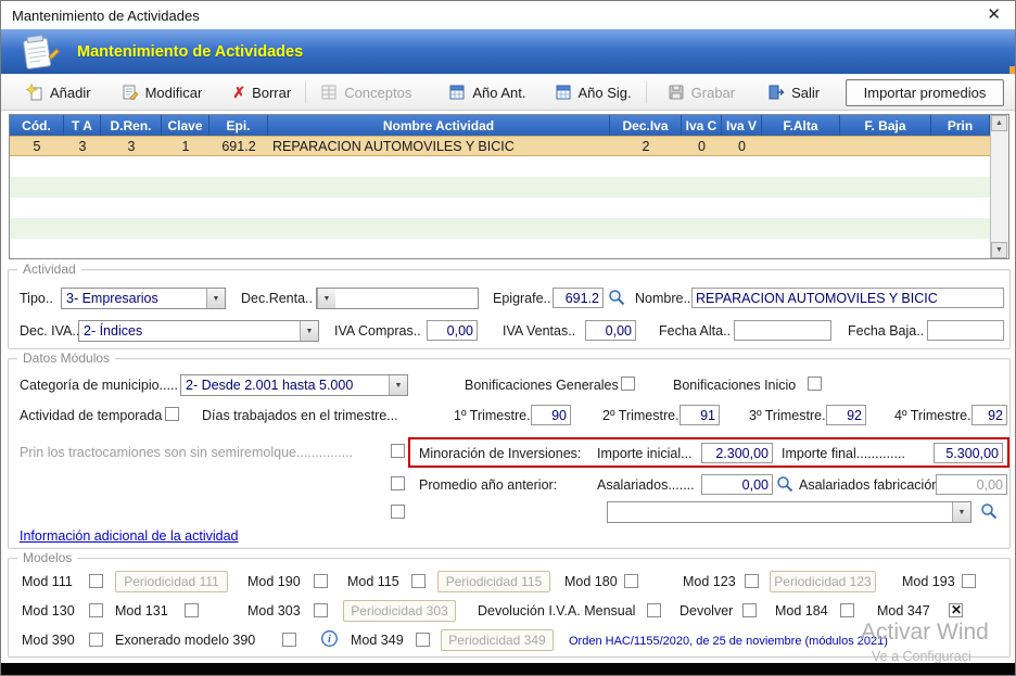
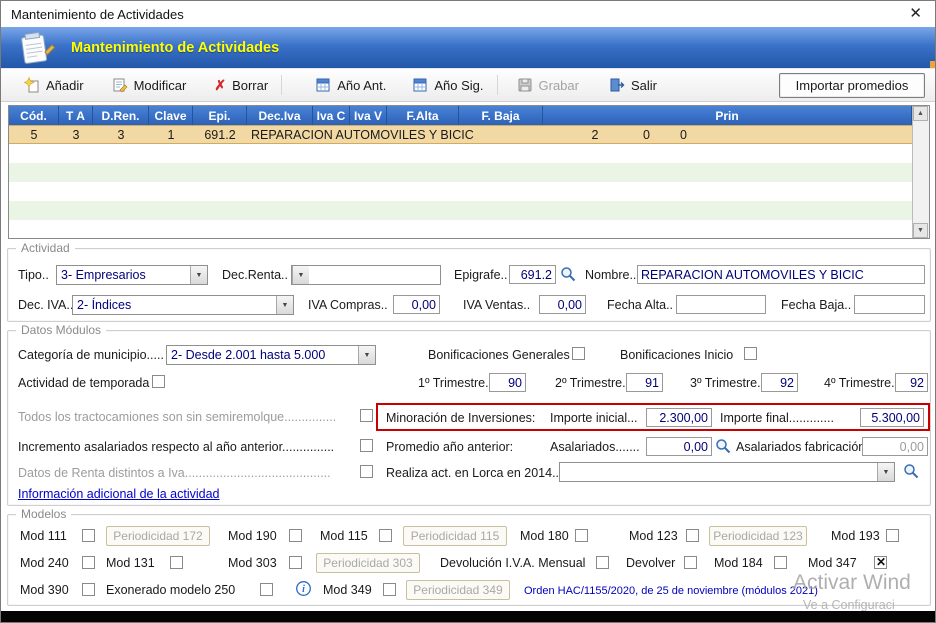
  Mantenimiento de Actividades
  ✕
  Mantenimiento de Actividades
  Añadir
  Modificar
  ✗
  Borrar
- Conceptos
  Año Ant.
  Año Sig.
  Grabar
  Salir
  Importar promedios
  Cód.
  T A
  D.Ren.
  Clave
  Epi.
- Nombre Actividad
  Dec.Iva
  Iva C
  Iva V
  F.Alta
  F. Baja
  Prin
  5
  3
  3
  1
  691.2
  REPARACION AUTOMOVILES Y BICIC
  2
  0
  0
  Actividad
  Tipo..
  3- Empresarios
  Dec.Renta..
  Epigrafe..
  691.2
  Nombre..
  REPARACION AUTOMOVILES Y BICIC
  Dec. IVA.
  2- Índices
  IVA Compras..
  0,00
  IVA Ventas..
  0,00
  Fecha Alta..
  Fecha Baja..
  Datos Módulos
  Categoría de municipio.....
  2- Desde 2.001 hasta 5.000
  Bonificaciones Generales
  Bonificaciones Inicio
  Actividad de temporada
- Días trabajados en el trimestre...
  1º Trimestre.
  90
  2º Trimestre.
  91
  3º Trimestre.
  92
  4º Trimestre.
  92
- Prin los tractocamiones son sin semiremolque...............
+ Todos los tractocamiones son sin semiremolque...............
  Minoración de Inversiones:
  Importe inicial...
  2.300,00
  Importe final.............
  5.300,00
+ Incremento asalariados respecto al año anterior...............
  Promedio año anterior:
  Asalariados.......
  0,00
  Asalariados fabricació
  0,00
+ Datos de Renta distintos a Iva..........................................
+ Realiza act. en Lorca en 2014..
  Información adicional de la actividad
  Modelos
  Mod 111
- Periodicidad 111
+ Periodicidad 172
  Mod 190
  Mod 115
  Periodicidad 115
  Mod 180
  Mod 123
  Periodicidad 123
  Mod 193
- Mod 130
+ Mod 240
  Mod 131
  Mod 303
  Periodicidad 303
  Devolución I.V.A. Mensual
  Devolver
  Mod 184
  Mod 347
  Mod 390
- Exonerado modelo 390
+ Exonerado modelo 250
  i
  Mod 349
  Periodicidad 349
  Orden HAC/1155/2020, de 25 de noviembre (módulos 2021)
  Activar Wind
  Ve a Configuraci
